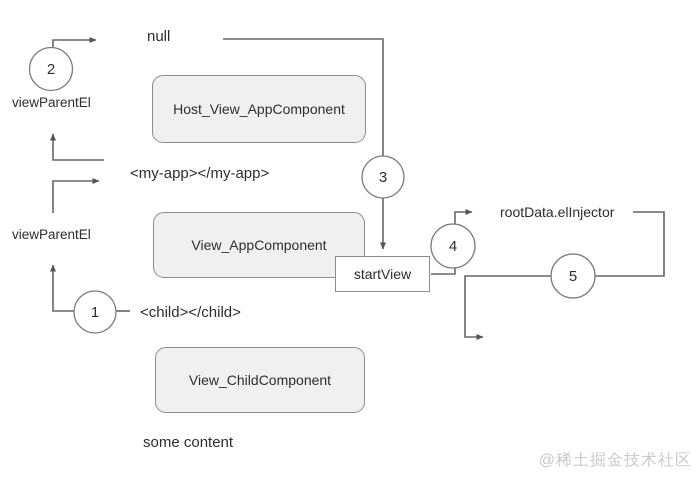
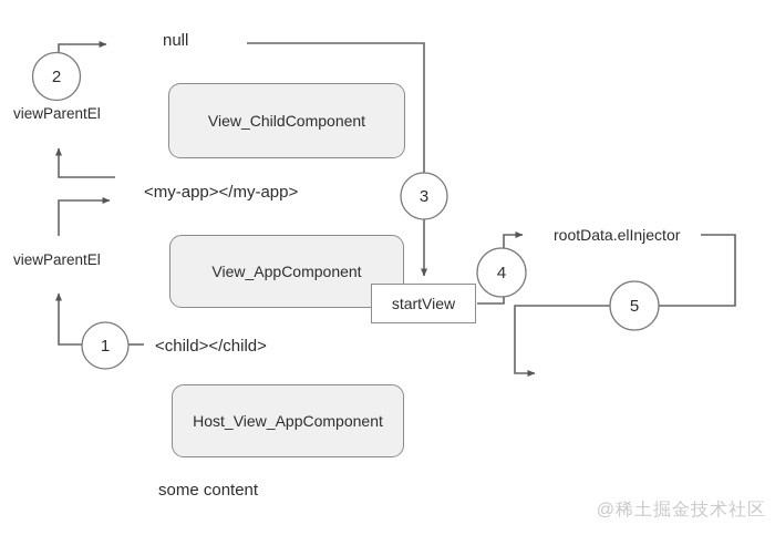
- Host_View_AppComponent
+ View_ChildComponent
  View_AppComponent
- View_ChildComponent
+ Host_View_AppComponent
  startView
  null
  viewParentEl
  viewParentEl
  <my-app></my-app>
  <child></child>
  some content
  rootData.elInjector
  @稀土掘金技术社区
  1
  2
  3
  4
  5
